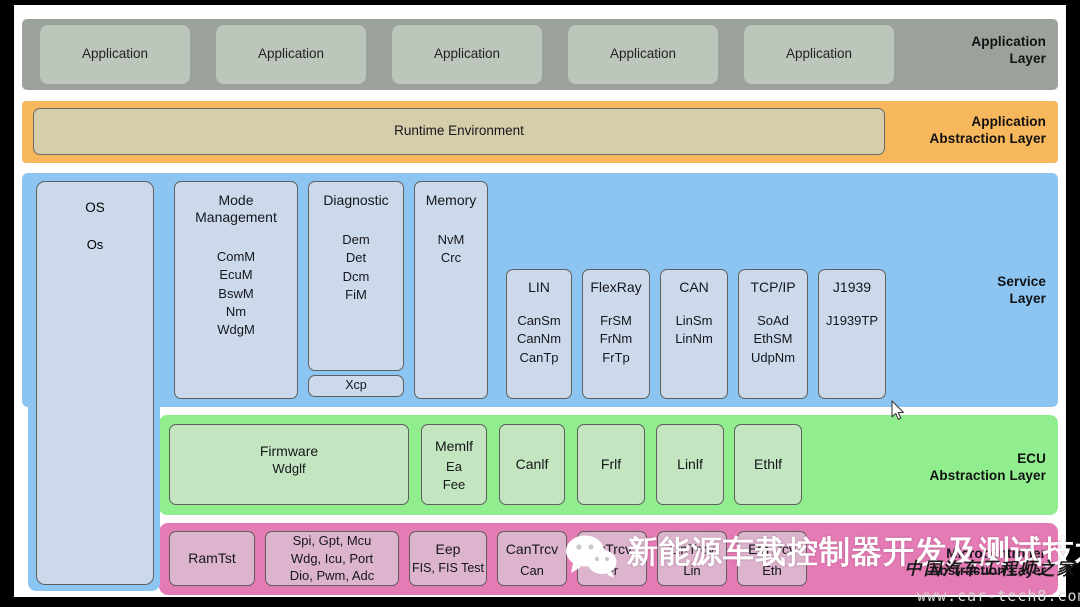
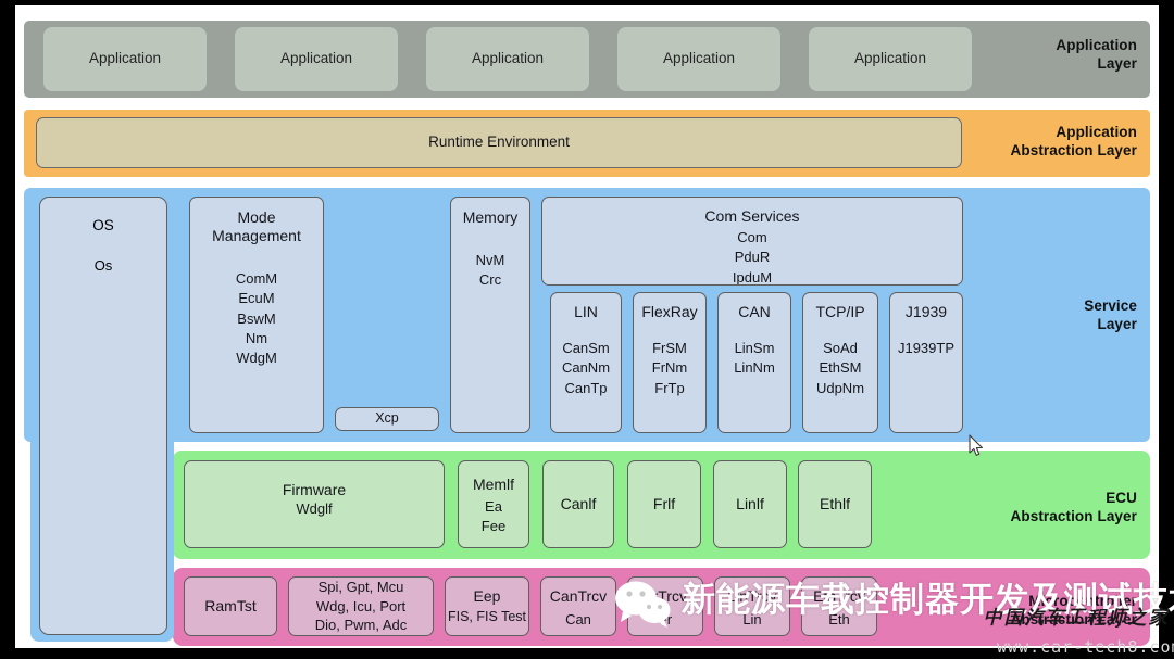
  Application
  Application
  Application
  Application
  Application
  Application
  Layer
  Runtime Environment
  Application
  Abstraction Layer
  Mode
  Management
  ComM
  EcuM
  BswM
  Nm
  WdgM
- Diagnostic
- Dem
- Det
- Dcm
- FiM
  Xcp
  Memory
  NvM
  Crc
+ Com Services
+ Com
+ PduR
+ IpduM
  LIN
  CanSm
  CanNm
  CanTp
  FlexRay
  FrSM
  FrNm
  FrTp
  CAN
  LinSm
  LinNm
  TCP/IP
  SoAd
  EthSM
  UdpNm
  J1939
  J1939TP
  Service
  Layer
  OS
  Os
  Firmware
  Wdglf
  Memlf
  Ea
  Fee
  Canlf
  Frlf
  Linlf
  Ethlf
  ECU
  Abstraction Layer
  RamTst
  Spi, Gpt, Mcu
  Wdg, Icu, Port
  Dio, Pwm, Adc
  Eep
  FIS, FIS Test
  CanTrcv
  Can
  LinTrcv
  Lin
  EthTrcv
  Eth
  Microcontroller
  Abstraction Layer
  新能源车载控制器开发及测试技
  中国汽车工程师之家
  www.car-tech8.co
